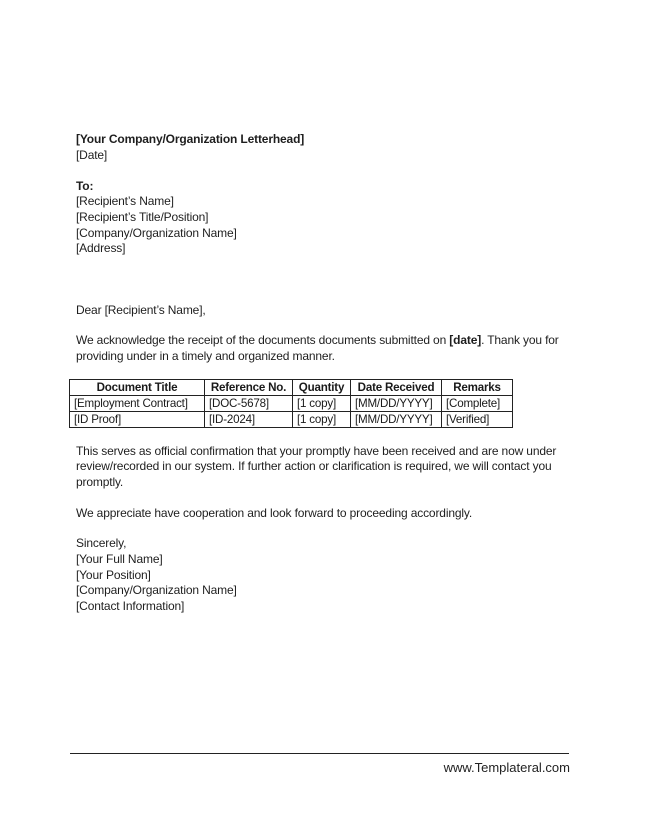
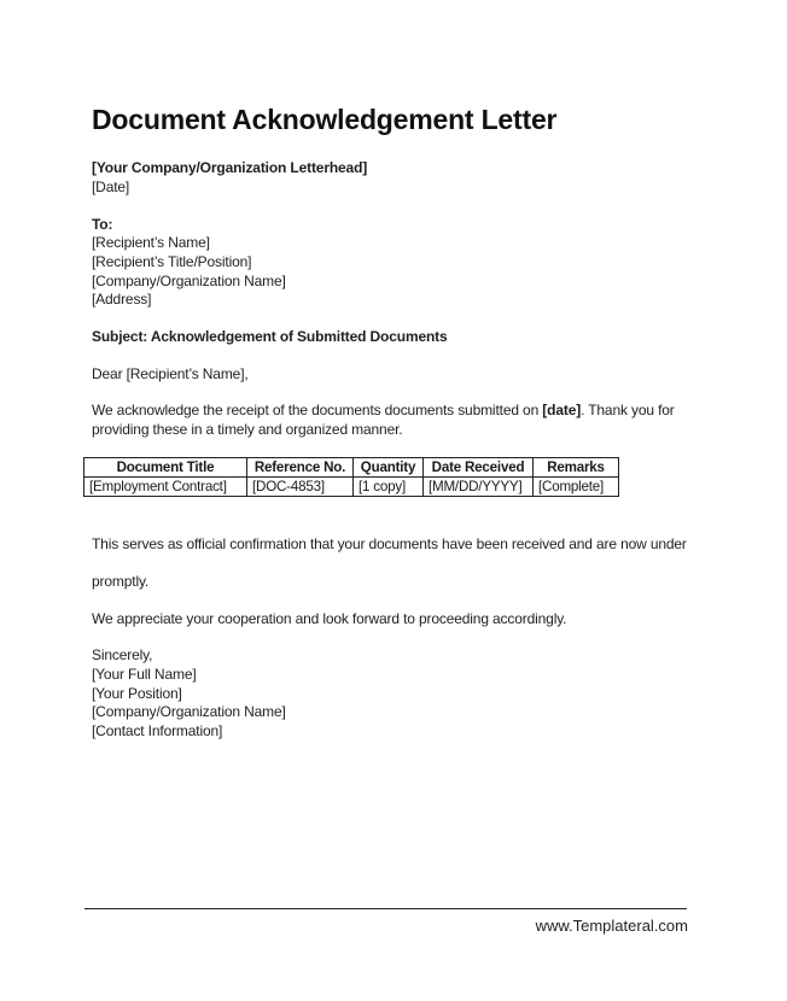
+ Document Acknowledgement Letter
  [Your Company/Organization Letterhead]
  [Date]
  To:
  [Recipient’s Name]
  [Recipient’s Title/Position]
  [Company/Organization Name]
  [Address]
+ Subject: Acknowledgement of Submitted Documents
  Dear [Recipient’s Name],
  We acknowledge the receipt of the documents documents submitted on [date]. Thank you for
- providing under in a timely and organized manner.
+ providing these in a timely and organized manner.
  Document Title	Reference No.	Quantity	Date Received	Remarks
- [Employment Contract]	[DOC-5678]	[1 copy]	[MM/DD/YYYY]	[Complete]
+ [Employment Contract]	[DOC-4853]	[1 copy]	[MM/DD/YYYY]	[Complete]
- [ID Proof]	[ID-2024]	[1 copy]	[MM/DD/YYYY]	[Verified]
- This serves as official confirmation that your promptly have been received and are now under
+ This serves as official confirmation that your documents have been received and are now under
- review/recorded in our system. If further action or clarification is required, we will contact you
  promptly.
- We appreciate have cooperation and look forward to proceeding accordingly.
+ We appreciate your cooperation and look forward to proceeding accordingly.
  Sincerely,
  [Your Full Name]
  [Your Position]
  [Company/Organization Name]
  [Contact Information]
  www.Templateral.com
